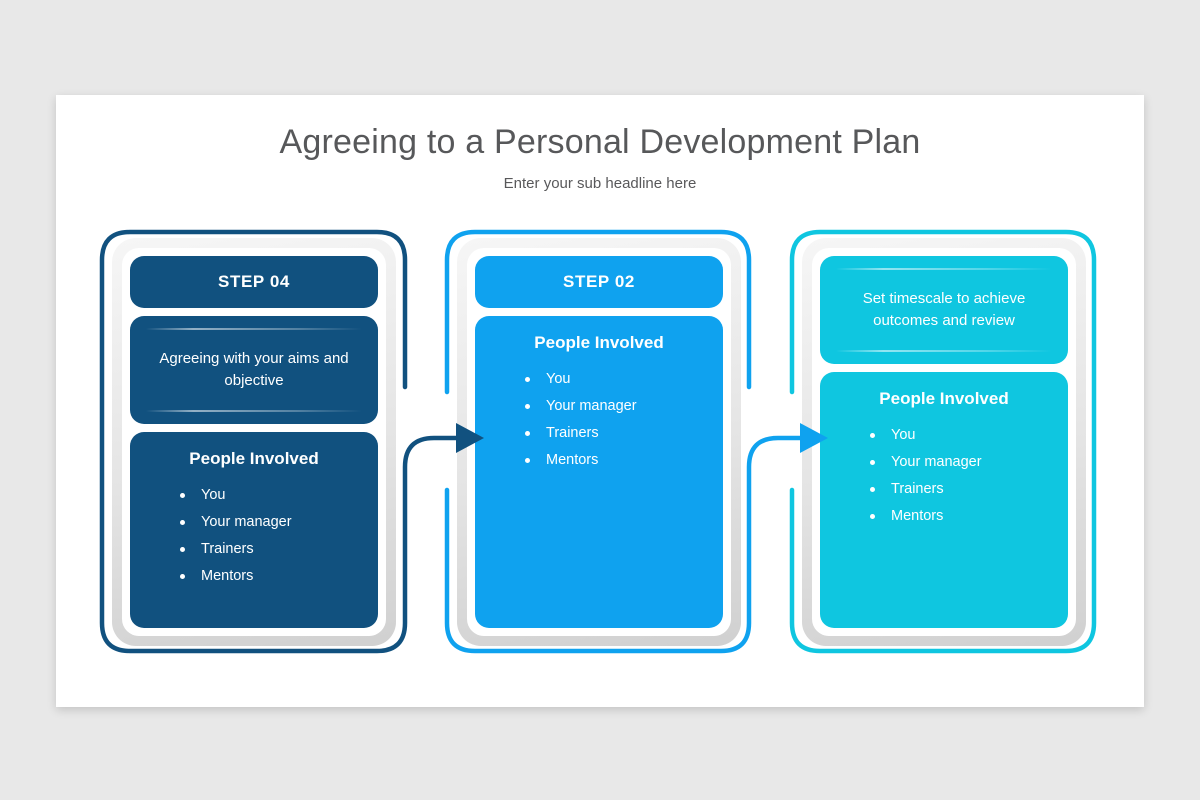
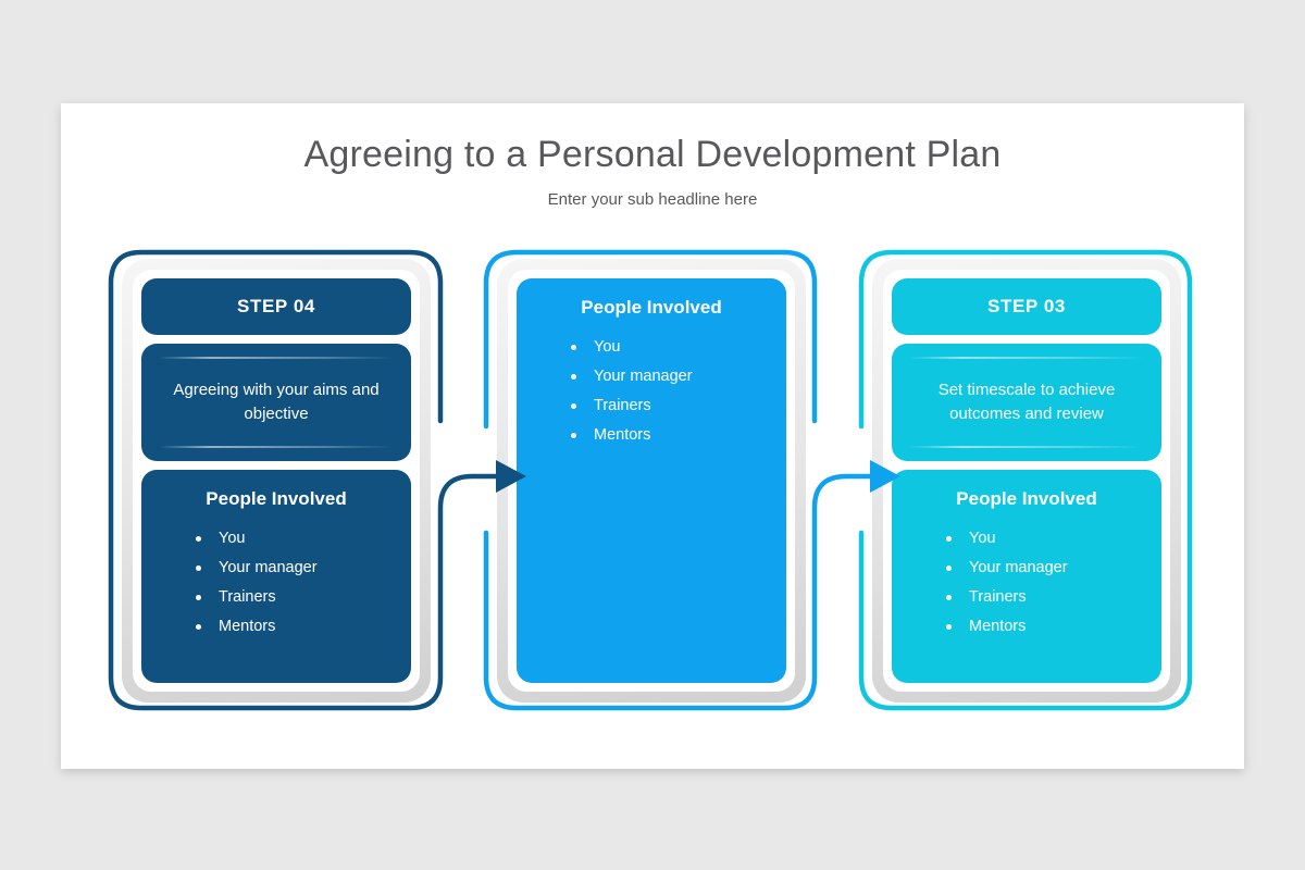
  Agreeing to a Personal Development Plan
  Enter your sub headline here
  STEP 04
  Agreeing with your aims and objective
  People Involved
  You
  Your manager
  Trainers
  Mentors
- STEP 02
  People Involved
  You
  Your manager
  Trainers
  Mentors
+ STEP 03
  Set timescale to achieve outcomes and review
  People Involved
  You
  Your manager
  Trainers
  Mentors
